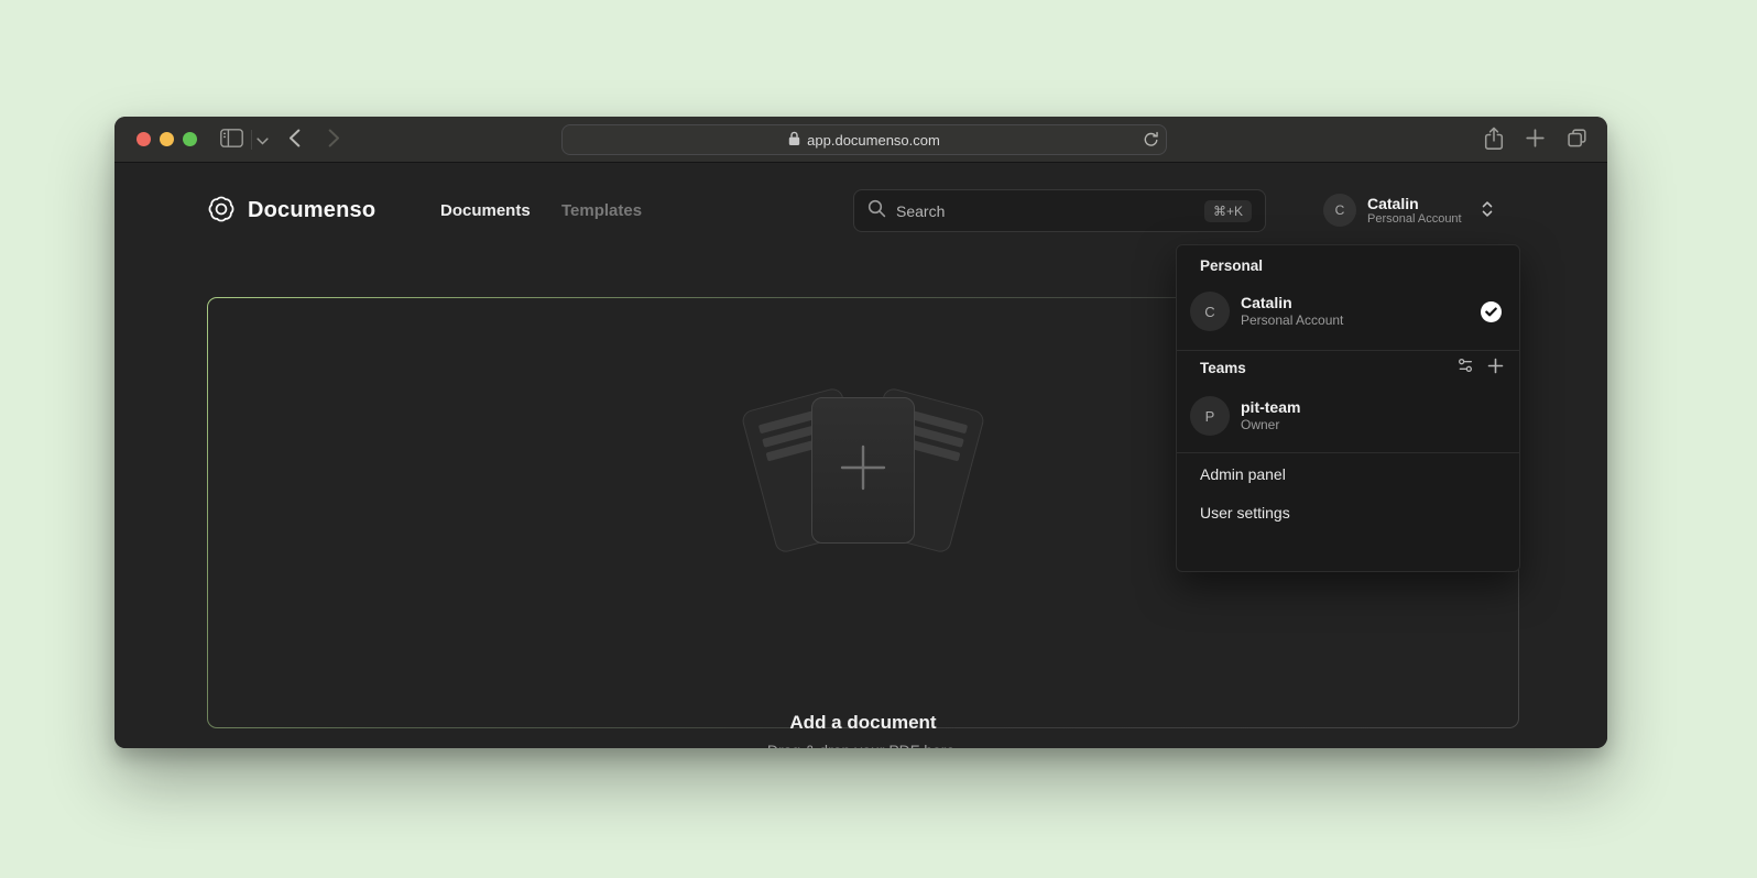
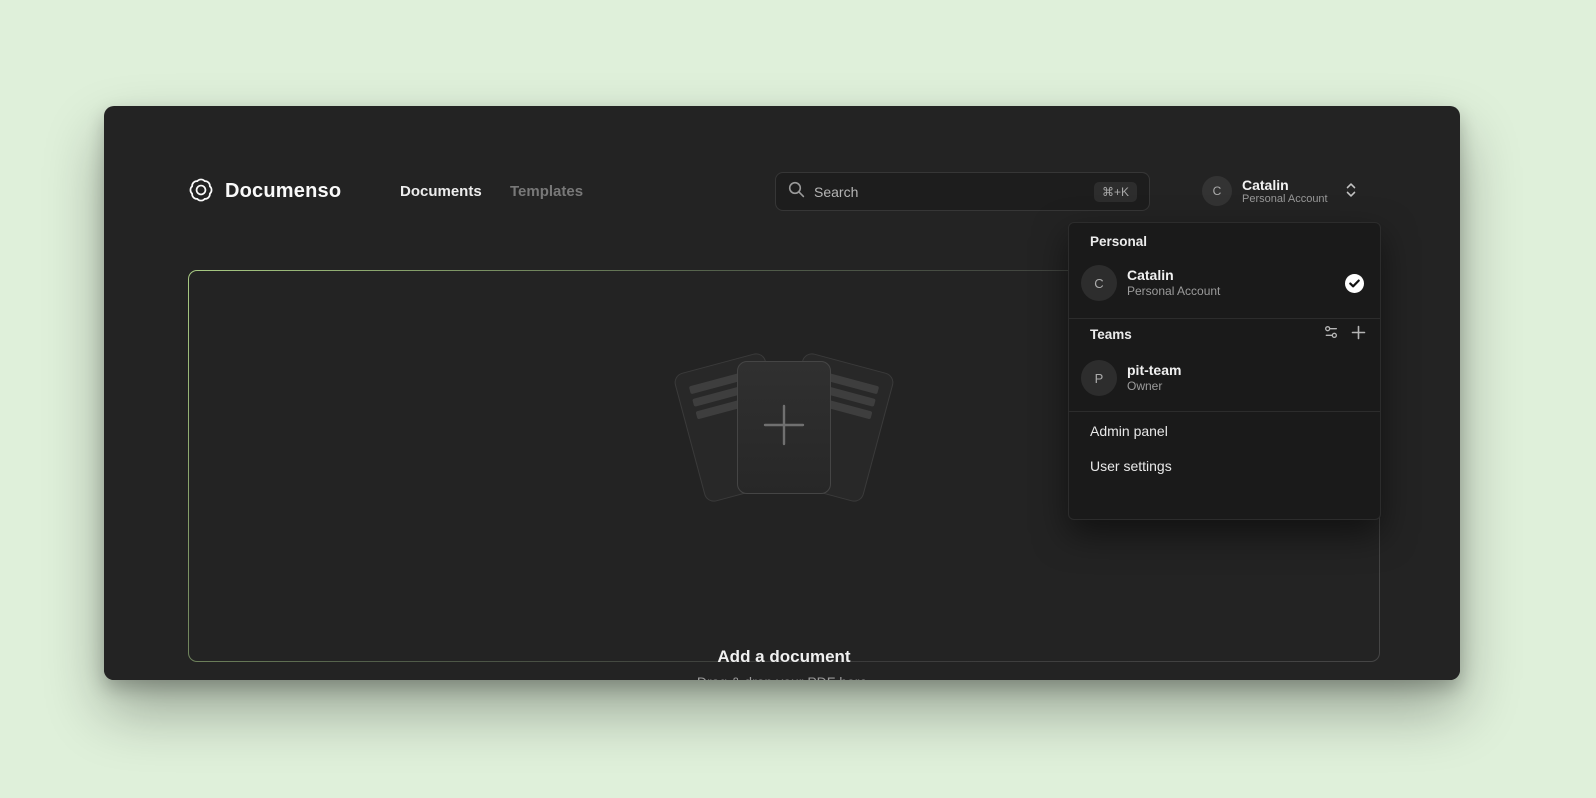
- app.documenso.com
  Documenso
  Documents
  Templates
  Search
  ⌘+K
  C
  Catalin
  Personal Account
  Add a document
  Personal
  C
  Catalin
  Personal Account
  Teams
  P
  pit-team
  Owner
  Admin panel
  User settings
